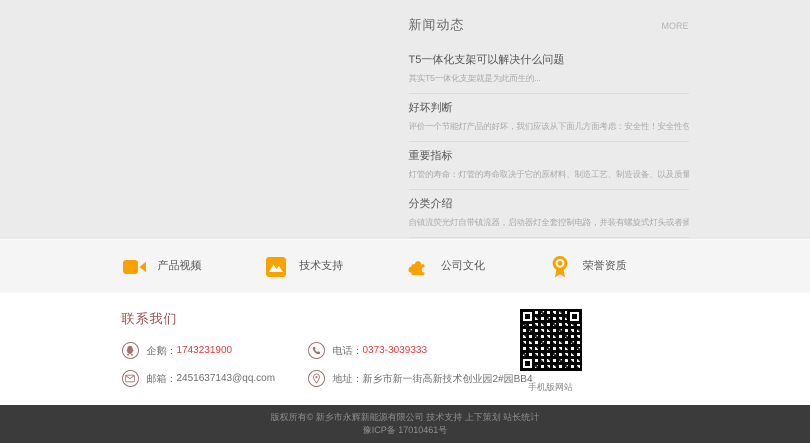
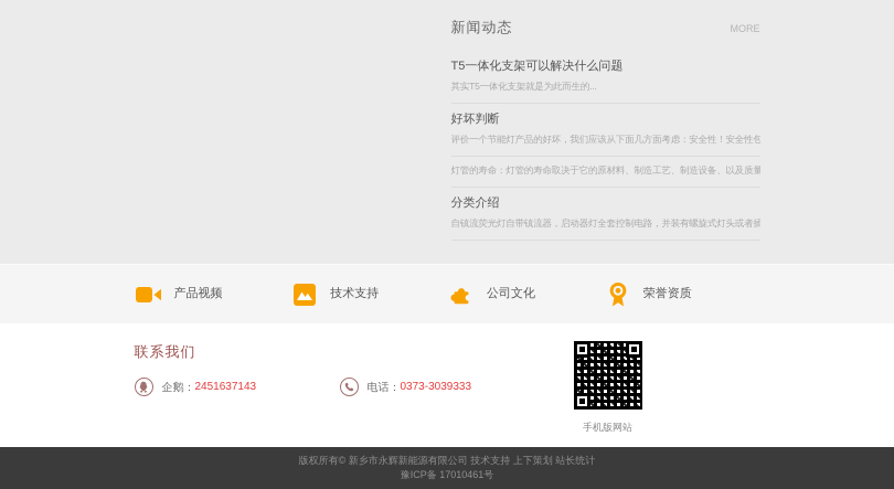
  新闻动态
  MORE
  T5一体化支架可以解决什么问题
  其实T5一体化支架就是为此而生的...
  好坏判断
  评价一个节能灯产品的好坏，我们应该从下面几方面考虑：安全性！安全性包
- 重要指标
  灯管的寿命：灯管的寿命取决于它的原材料、制造工艺、制造设备、以及质量
  分类介绍
  自镇流荧光灯自带镇流器，启动器灯全套控制电路，并装有螺旋式灯头或者插
  产品视频
  技术支持
  公司文化
  荣誉资质
  联系我们
  企鹅：
- 1743231900
+ 2451637143
  电话：
  0373-3039333
- 邮箱：
- 2451637143@qq.com
- 地址：
- 新乡市新一街高新技术创业园2#园BB4
  手机版网站
  版权所有© 新乡市永辉新能源有限公司 技术支持 上下策划 站长统计
  豫ICP备 17010461号
